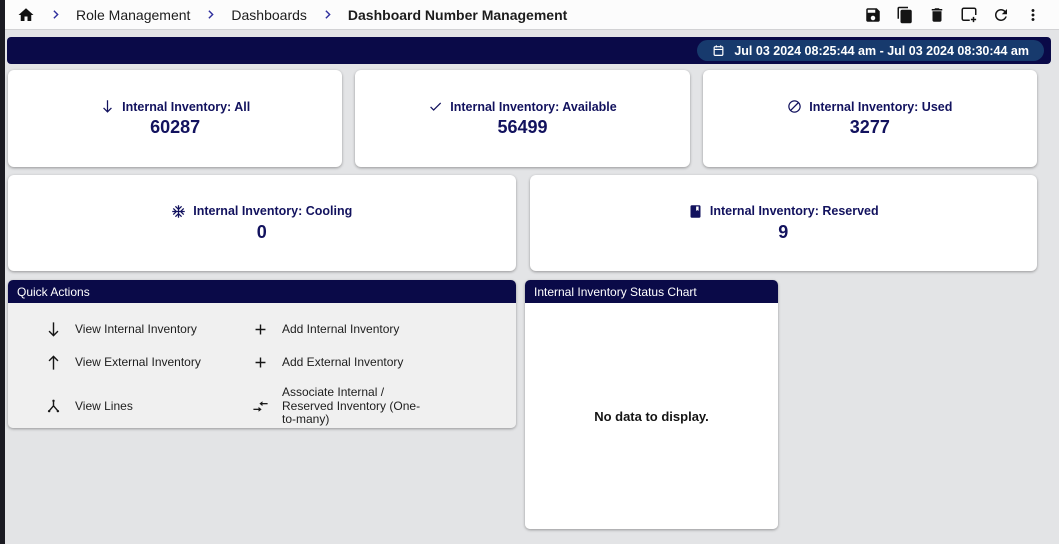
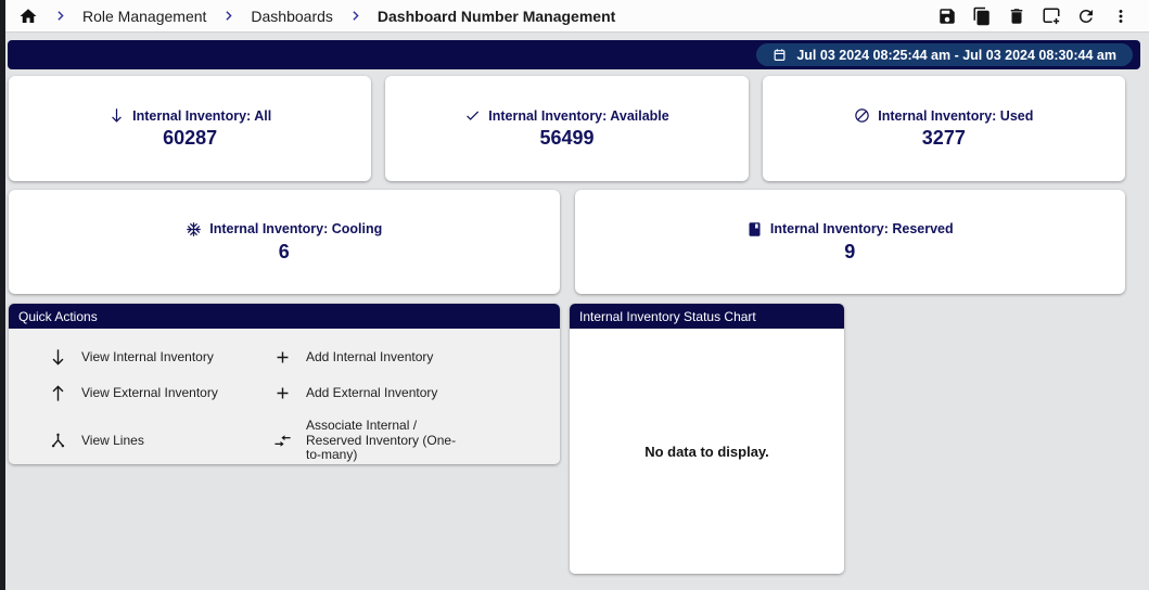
  Role Management
  Dashboards
  Dashboard Number Management
  Jul 03 2024 08:25:44 am - Jul 03 2024 08:30:44 am
  Internal Inventory: All
  60287
  Internal Inventory: Available
  56499
  Internal Inventory: Used
  3277
  Internal Inventory: Cooling
- 0
+ 6
  Internal Inventory: Reserved
  9
  Quick Actions
  View Internal Inventory
  View External Inventory
  View Lines
  Add Internal Inventory
  Add External Inventory
  Associate Internal / Reserved Inventory (One-to-many)
  Internal Inventory Status Chart
  No data to display.
